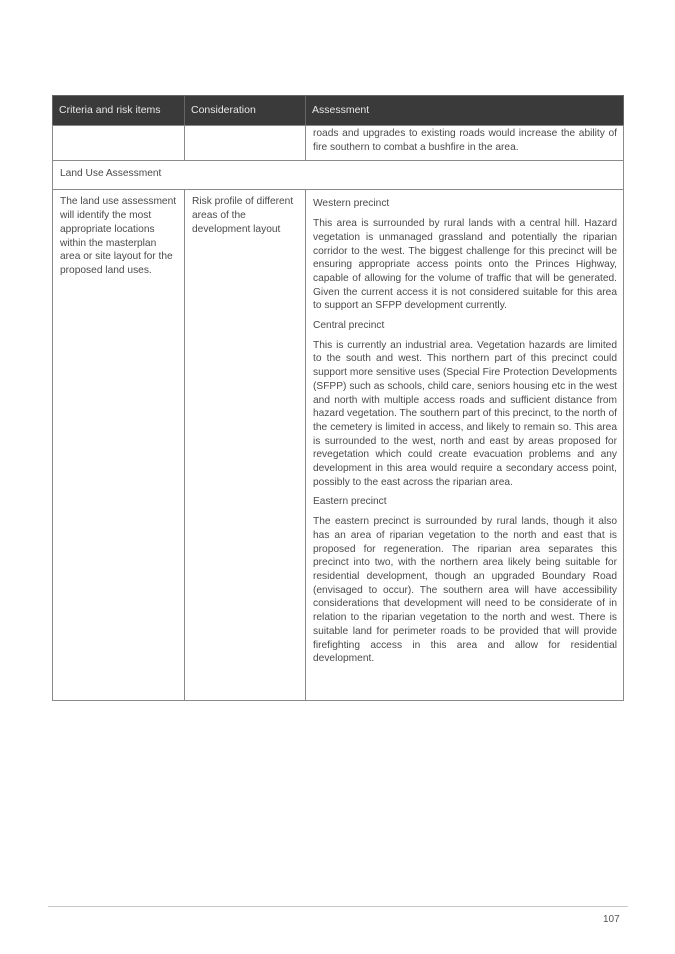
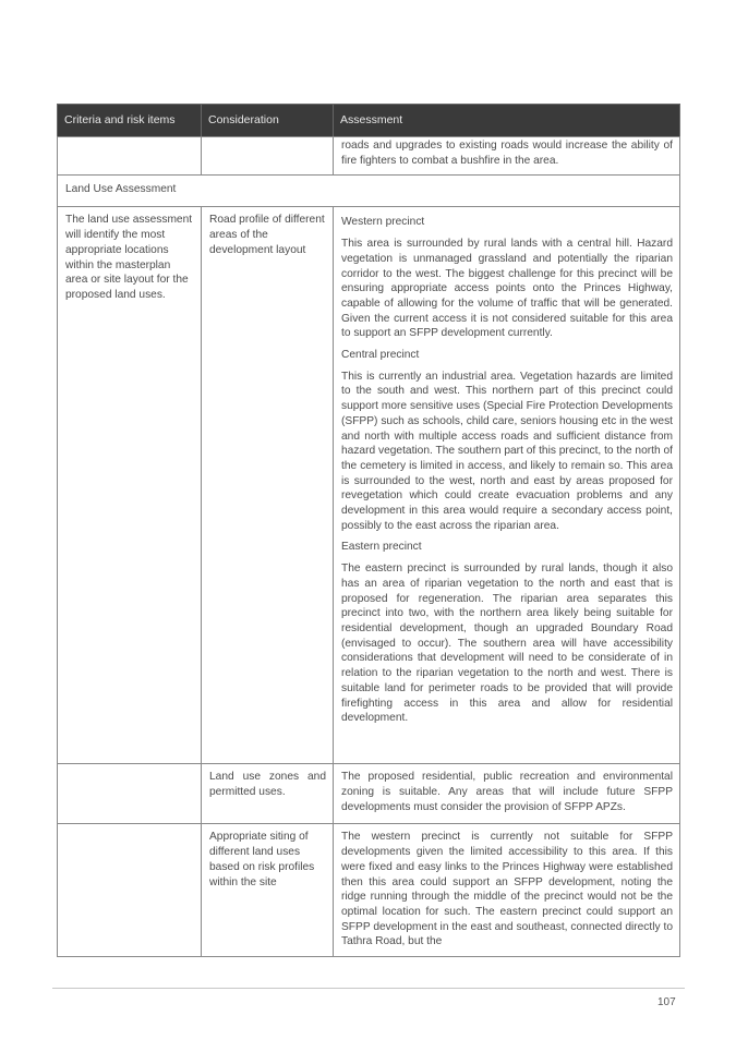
  Criteria and risk items	Consideration	Assessment
- 		roads and upgrades to existing roads would increase the ability of fire southern to combat a bushfire in the area.
+ 		roads and upgrades to existing roads would increase the ability of fire fighters to combat a bushfire in the area.
  Land Use Assessment
- The land use assessment will identify the most appropriate locations within the masterplan area or site layout for the proposed land uses.	Risk profile of different areas of the development layout	Western precinct This area is surrounded by rural lands with a central hill. Hazard vegetation is unmanaged grassland and potentially the riparian corridor to the west. The biggest challenge for this precinct will be ensuring appropriate access points onto the Princes Highway, capable of allowing for the volume of traffic that will be generated. Given the current access it is not considered suitable for this area to support an SFPP development currently. Central precinct This is currently an industrial area. Vegetation hazards are limited to the south and west. This northern part of this precinct could support more sensitive uses (Special Fire Protection Developments (SFPP) such as schools, child care, seniors housing etc in the west and north with multiple access roads and sufficient distance from hazard vegetation. The southern part of this precinct, to the north of the cemetery is limited in access, and likely to remain so. This area is surrounded to the west, north and east by areas proposed for revegetation which could create evacuation problems and any development in this area would require a secondary access point, possibly to the east across the riparian area. Eastern precinct The eastern precinct is surrounded by rural lands, though it also has an area of riparian vegetation to the north and east that is proposed for regeneration. The riparian area separates this precinct into two, with the northern area likely being suitable for residential development, though an upgraded Boundary Road (envisaged to occur). The southern area will have accessibility considerations that development will need to be considerate of in relation to the riparian vegetation to the north and west. There is suitable land for perimeter roads to be provided that will provide firefighting access in this area and allow for residential development.
+ The land use assessment will identify the most appropriate locations within the masterplan area or site layout for the proposed land uses.	Road profile of different areas of the development layout	Western precinct This area is surrounded by rural lands with a central hill. Hazard vegetation is unmanaged grassland and potentially the riparian corridor to the west. The biggest challenge for this precinct will be ensuring appropriate access points onto the Princes Highway, capable of allowing for the volume of traffic that will be generated. Given the current access it is not considered suitable for this area to support an SFPP development currently. Central precinct This is currently an industrial area. Vegetation hazards are limited to the south and west. This northern part of this precinct could support more sensitive uses (Special Fire Protection Developments (SFPP) such as schools, child care, seniors housing etc in the west and north with multiple access roads and sufficient distance from hazard vegetation. The southern part of this precinct, to the north of the cemetery is limited in access, and likely to remain so. This area is surrounded to the west, north and east by areas proposed for revegetation which could create evacuation problems and any development in this area would require a secondary access point, possibly to the east across the riparian area. Eastern precinct The eastern precinct is surrounded by rural lands, though it also has an area of riparian vegetation to the north and east that is proposed for regeneration. The riparian area separates this precinct into two, with the northern area likely being suitable for residential development, though an upgraded Boundary Road (envisaged to occur). The southern area will have accessibility considerations that development will need to be considerate of in relation to the riparian vegetation to the north and west. There is suitable land for perimeter roads to be provided that will provide firefighting access in this area and allow for residential development.
+ 	Land use zones and permitted uses.	The proposed residential, public recreation and environmental zoning is suitable. Any areas that will include future SFPP developments must consider the provision of SFPP APZs.
+ 	Appropriate siting of different land uses based on risk profiles within the site	The western precinct is currently not suitable for SFPP developments given the limited accessibility to this area. If this were fixed and easy links to the Princes Highway were established then this area could support an SFPP development, noting the ridge running through the middle of the precinct would not be the optimal location for such. The eastern precinct could support an SFPP development in the east and southeast, connected directly to Tathra Road, but the
  107
